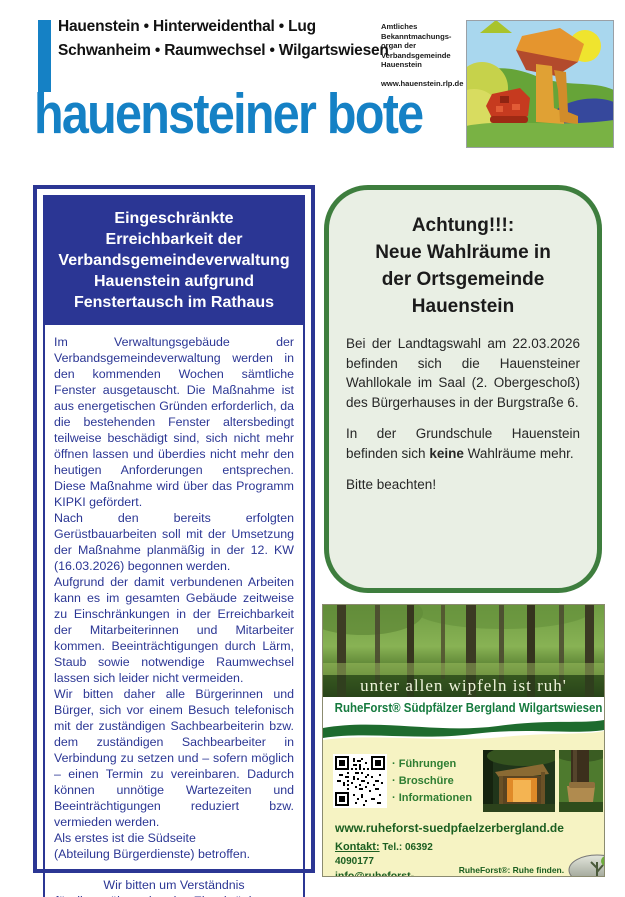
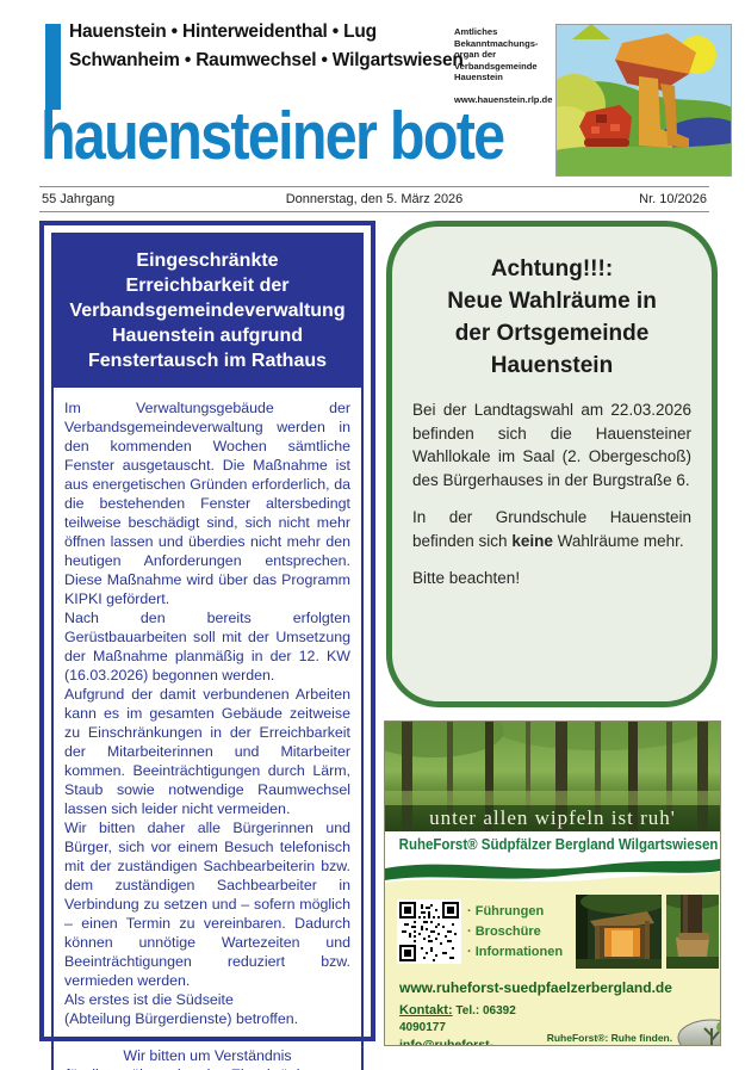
  Hauenstein • Hinterweidenthal • Lug
  Schwanheim • Raumwechsel • Wilgartswiesen
  Amtliches
  Bekanntmachungs-
  organ der
  Verbandsgemeinde
  Hauenstein
  www.hauenstein.rlp.de
  hauensteiner bote
+ 55 Jahrgang
+ Donnerstag, den 5. März 2026
+ Nr. 10/2026
  Eingeschränkte
  Erreichbarkeit der
  Verbandsgemeindeverwaltung
  Hauenstein aufgrund
  Fenstertausch im Rathaus
  Im Verwaltungsgebäude der Verbandsgemeindeverwaltung werden in den kommenden Wochen sämtliche Fenster ausgetauscht. Die Maßnahme ist aus energetischen Gründen erforderlich, da die bestehenden Fenster altersbedingt teilweise beschädigt sind, sich nicht mehr öffnen lassen und überdies nicht mehr den heutigen Anforderungen entsprechen. Diese Maßnahme wird über das Programm KIPKI gefördert.
  Nach den bereits erfolgten Gerüstbauarbeiten soll mit der Umsetzung der Maßnahme planmäßig in der 12. KW (16.03.2026) begonnen werden.
  Aufgrund der damit verbundenen Arbeiten kann es im gesamten Gebäude zeitweise zu Einschränkungen in der Erreichbarkeit der Mitarbeiterinnen und Mitarbeiter kommen. Beeinträchtigungen durch Lärm, Staub sowie notwendige Raumwechsel lassen sich leider nicht vermeiden.
  Wir bitten daher alle Bürgerinnen und Bürger, sich vor einem Besuch telefonisch mit der zuständigen Sachbearbeiterin bzw. dem zuständigen Sachbearbeiter in Verbindung zu setzen und – sofern möglich – einen Termin zu vereinbaren. Dadurch können unnötige Wartezeiten und Beeinträchtigungen reduziert bzw. vermieden werden.
  Als erstes ist die Südseite
  (Abteilung Bürgerdienste) betroffen.
  Wir bitten um Verständnis
  Achtung!!!:
  Neue Wahlräume in
  der Ortsgemeinde
  Hauenstein
  Bei der Landtagswahl am 22.03.2026 befinden sich die Hauensteiner Wahllokale im Saal (2. Obergeschoß) des Bürgerhauses in der Burgstraße 6.
  In der Grundschule Hauenstein befinden sich keine Wahlräume mehr.
  Bitte beachten!
  unter allen wipfeln ist ruh'
  RuheForst® Südpfälzer Bergland Wilgartswiesen
  Führungen
  Broschüre
  Informationen
  www.ruheforst-suedpfaelzerbergland.de
  Kontakt: Tel.: 06392 4090177
  RuheForst®: Ruhe finden.
